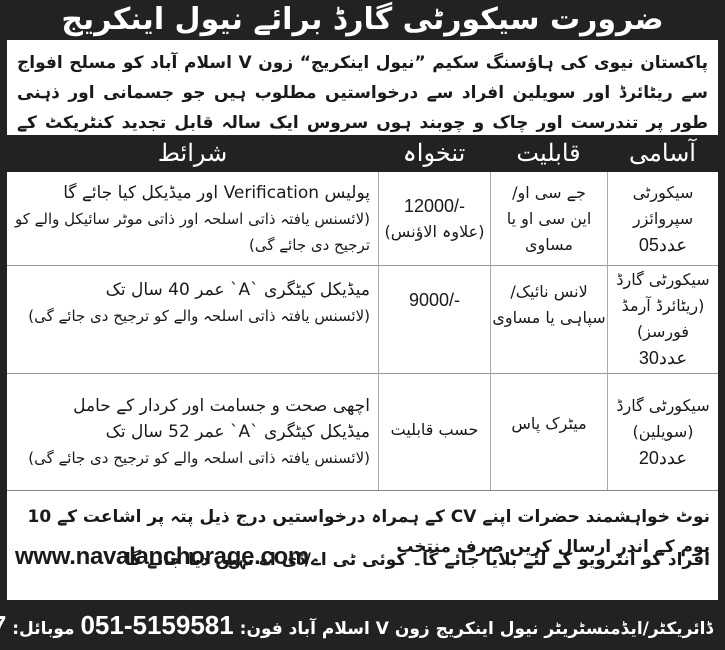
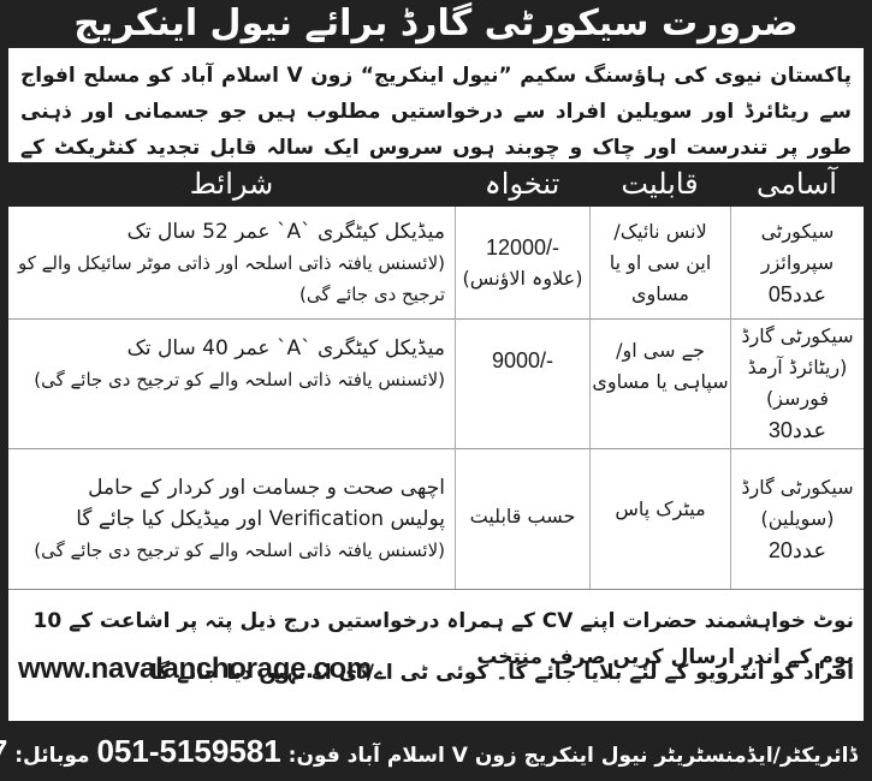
  ضرورت سیکورٹی گارڈ برائے نیول اینکریج
  پاکستان نیوی کی ہاؤسنگ سکیم ”نیول اینکریج“ زون V اسلام آباد کو مسلح افواج سے ریٹائرڈ اور سویلین افراد سے درخواستیں مطلوب ہیں جو جسمانی اور ذہنی طور پر تندرست اور چاک و چوبند ہوں سروس ایک سالہ قابل تجدید کنٹریکٹ کے
  آسامی
  قابلیت
  تنخواہ
  شرائط
  سیکورٹی سپروائزر
  05عدد
- جے سی او/
+ لانس نائیک/
  این سی او یا مساوی
  12000/-
  (علاوہ الاؤنس)
- پولیس Verification اور میڈیکل کیا جائے گا
+ میڈیکل کیٹگری `A` عمر 52 سال تک
  (لائسنس یافتہ ذاتی اسلحہ اور ذاتی موٹر سائیکل والے کو ترجیح دی جائے گی)
  سیکورٹی گارڈ
  (ریٹائرڈ آرمڈ فورسز)
  30عدد
- لانس نائیک/
+ جے سی او/
  سپاہی یا مساوی
  9000/-
  میڈیکل کیٹگری `A` عمر 40 سال تک
  (لائسنس یافتہ ذاتی اسلحہ والے کو ترجیح دی جائے گی)
  سیکورٹی گارڈ
  (سویلین)
  20عدد
  میٹرک پاس
  حسب قابلیت
  اچھی صحت و جسامت اور کردار کے حامل
- میڈیکل کیٹگری `A` عمر 52 سال تک
+ پولیس Verification اور میڈیکل کیا جائے گا
  (لائسنس یافتہ ذاتی اسلحہ والے کو ترجیح دی جائے گی)
  نوٹ خواہشمند حضرات اپنے CV کے ہمراہ درخواستیں درج ذیل پتہ پر اشاعت کے 10 یوم کے اندر ارسال کریں صرف منتخب
  افراد کو انٹرویو کے لئے بلایا جائے گا۔ کوئی ٹی اے/ڈی اے نہیں دیا جائے گا
  www.navalanchorage.com
  ڈائریکٹر/ایڈمنسٹریٹر نیول اینکریج زون V اسلام آباد فون: 051-5159581 موبائل:
